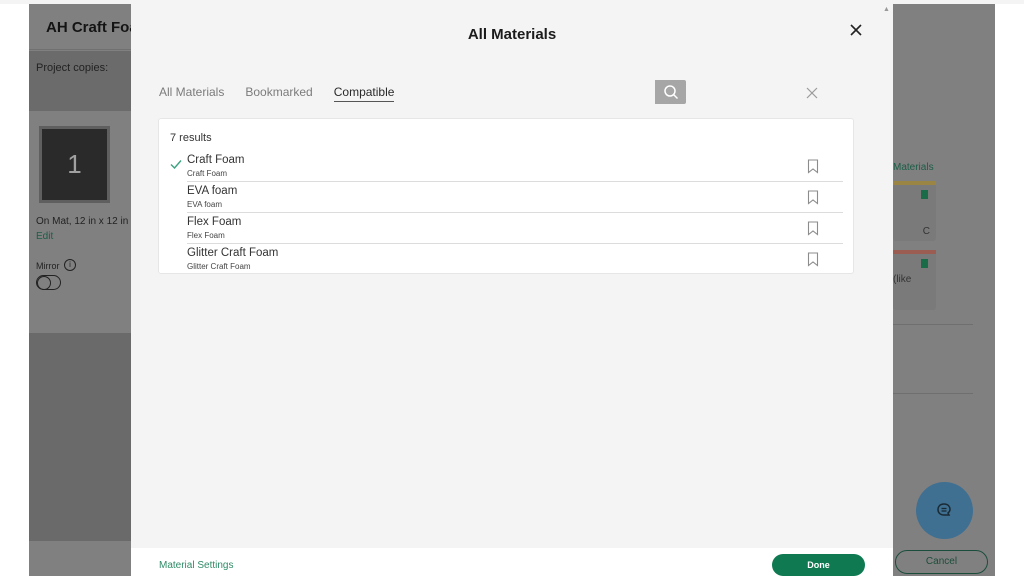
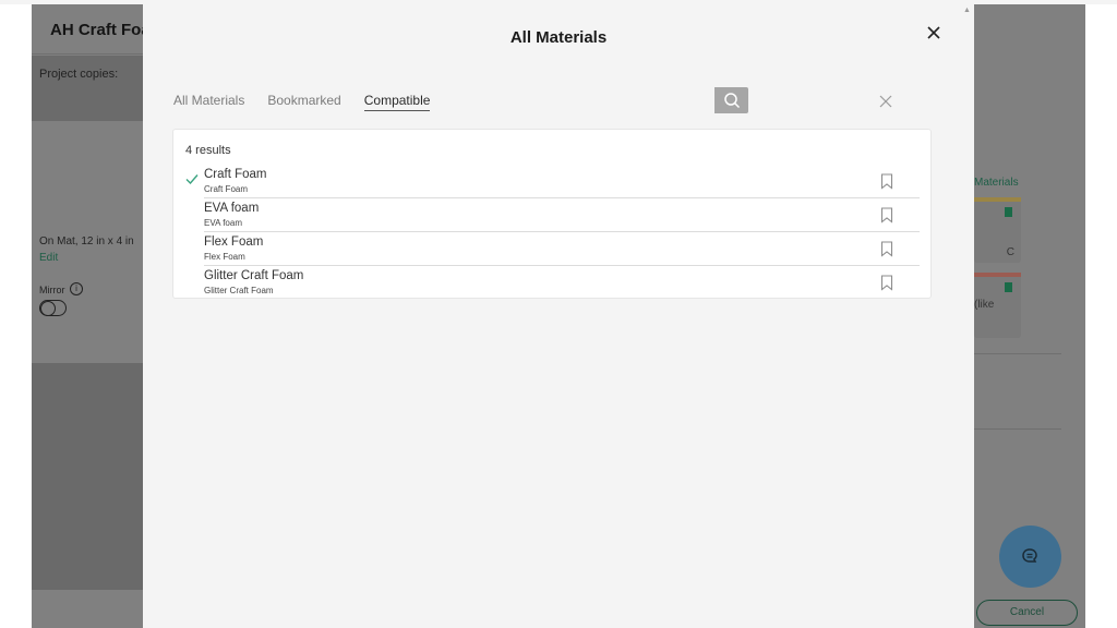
  AH Craft Fo
  Project copies:
- 1
- On Mat, 12 in x 12 in
+ On Mat, 12 in x 4 in
  Edit
  Mirror
  i
  Materials
  C
  (like
  Cancel
  All Materials
  All Materials
  Bookmarked
  Compatible
- 7 results
+ 4 results
  Craft Foam
  Craft Foam
  EVA foam
  EVA foam
  Flex Foam
  Flex Foam
  Glitter Craft Foam
  Glitter Craft Foam
- Material Settings
- Done
